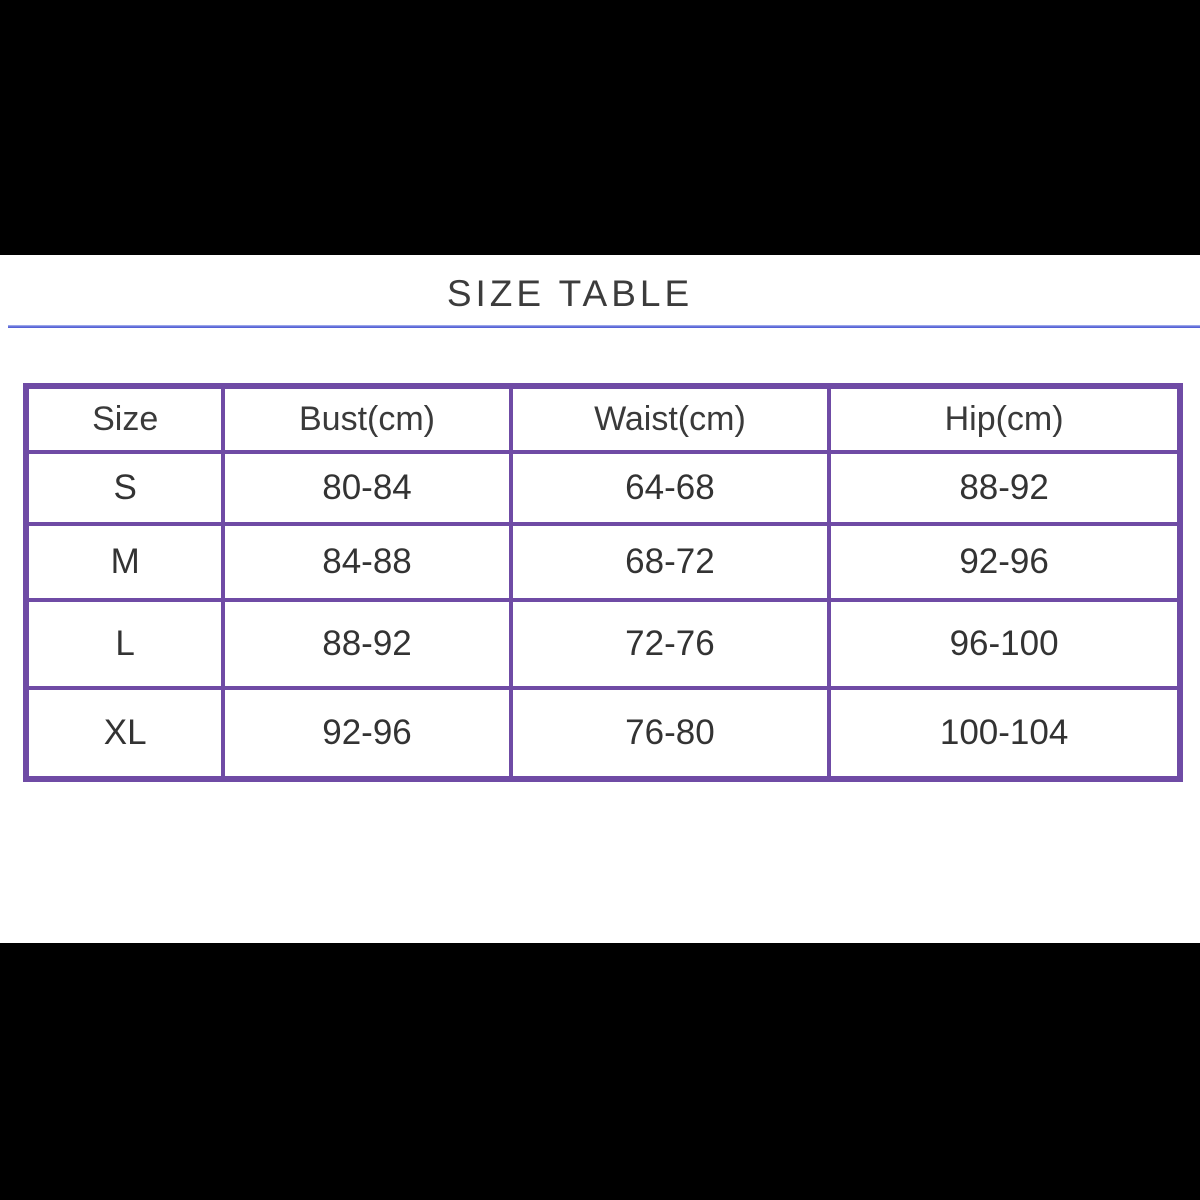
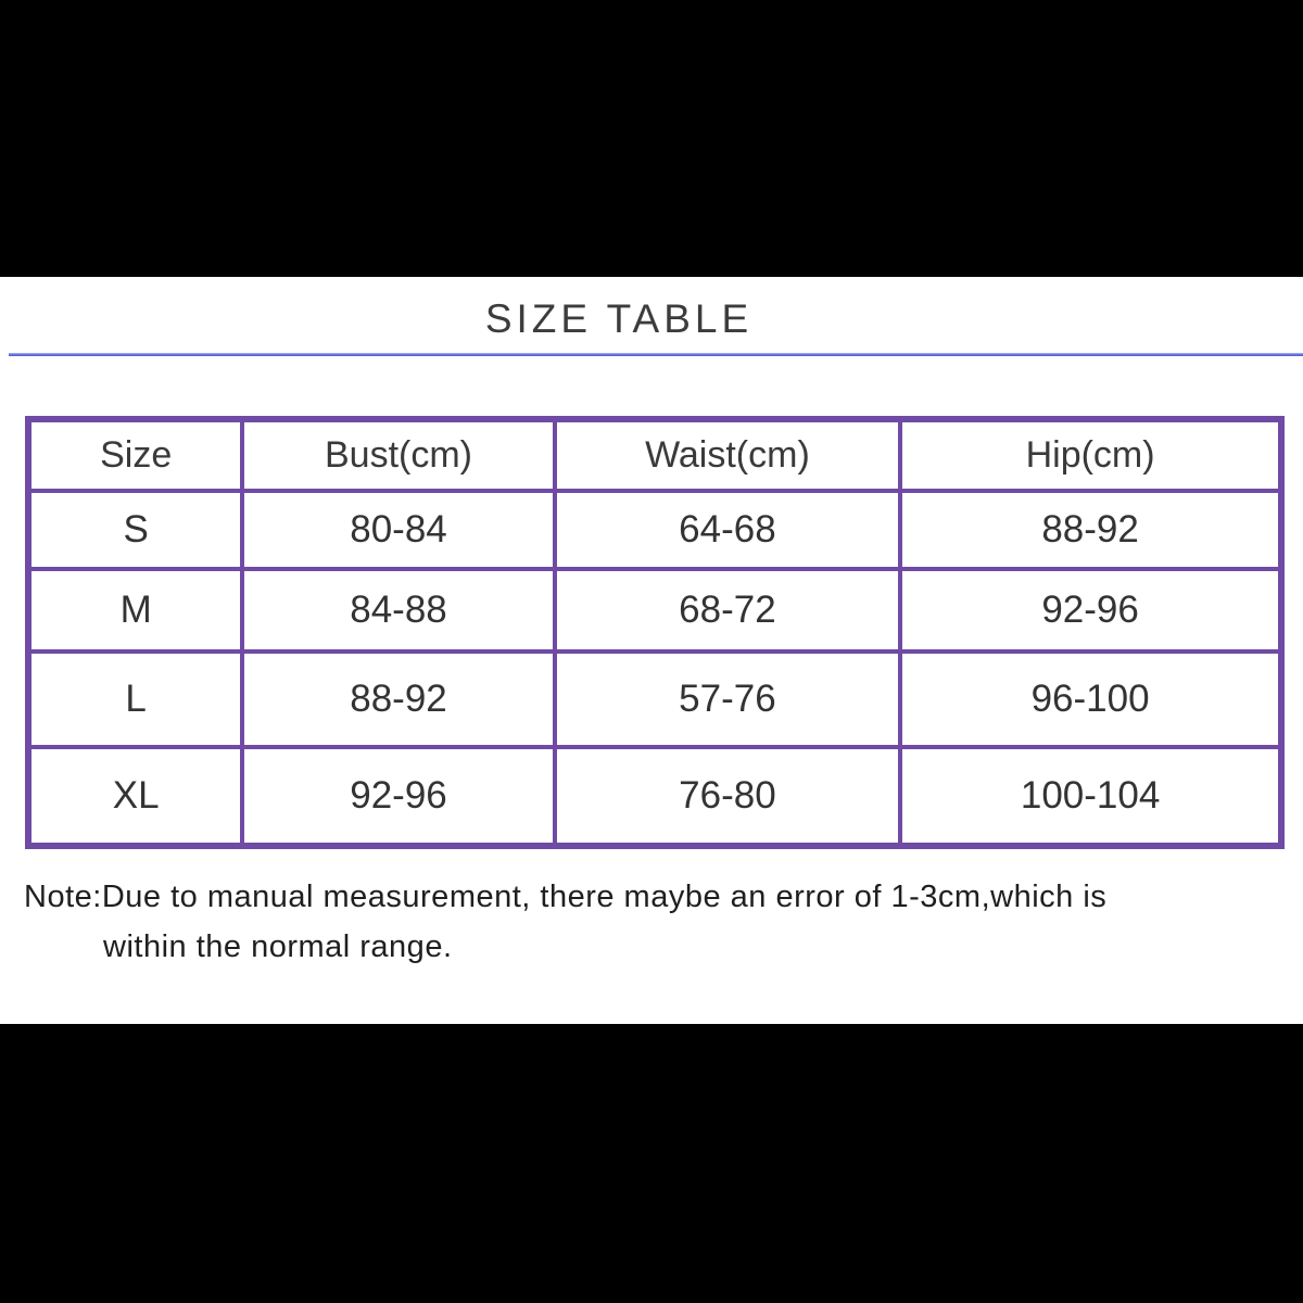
  SIZE TABLE
  Size	Bust(cm)	Waist(cm)	Hip(cm)
  S	80-84	64-68	88-92
  M	84-88	68-72	92-96
- L	88-92	72-76	96-100
+ L	88-92	57-76	96-100
  XL	92-96	76-80	100-104
+ Note:Due to manual measurement, there maybe an error of 1-3cm,which is
+ within the normal range.
